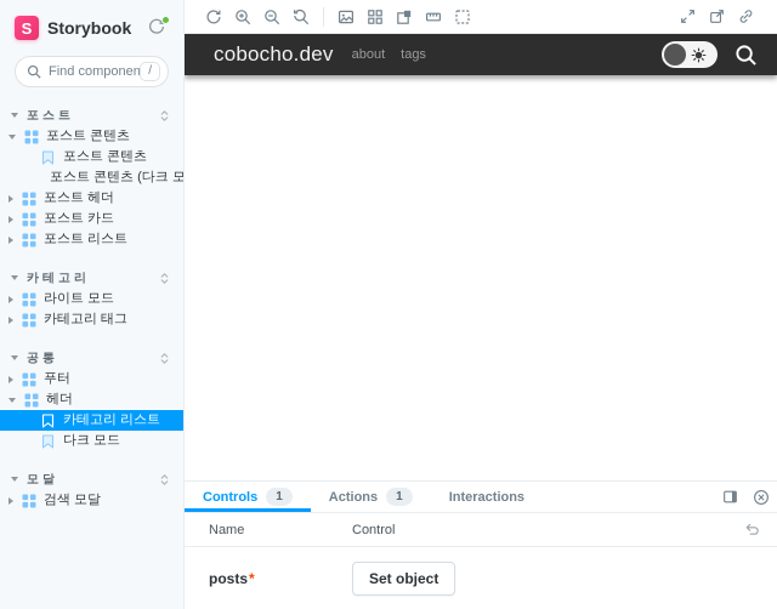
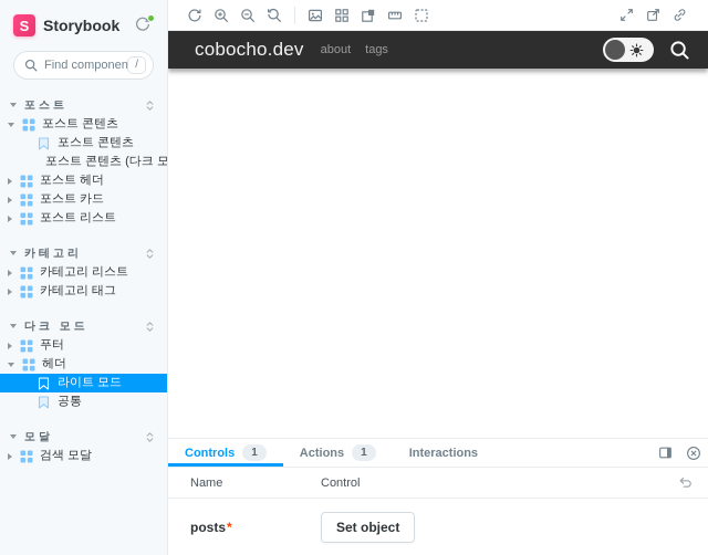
  S
  Storybook
  Find componen
  /
  포스트
  포스트 콘텐츠
  포스트 콘텐츠
  포스트 콘텐츠 (다크 모
  포스트 헤더
  포스트 카드
  포스트 리스트
  카테고리
- 라이트 모드
+ 카테고리 리스트
  카테고리 태그
- 공통
+ 다크 모드
  푸터
  헤더
- 카테고리 리스트
+ 라이트 모드
- 다크 모드
+ 공통
  모달
  검색 모달
  cobocho.dev
  about
  tags
  Controls
  1
  Actions
  1
  Interactions
  Name
  Control
  posts*
  Set object
